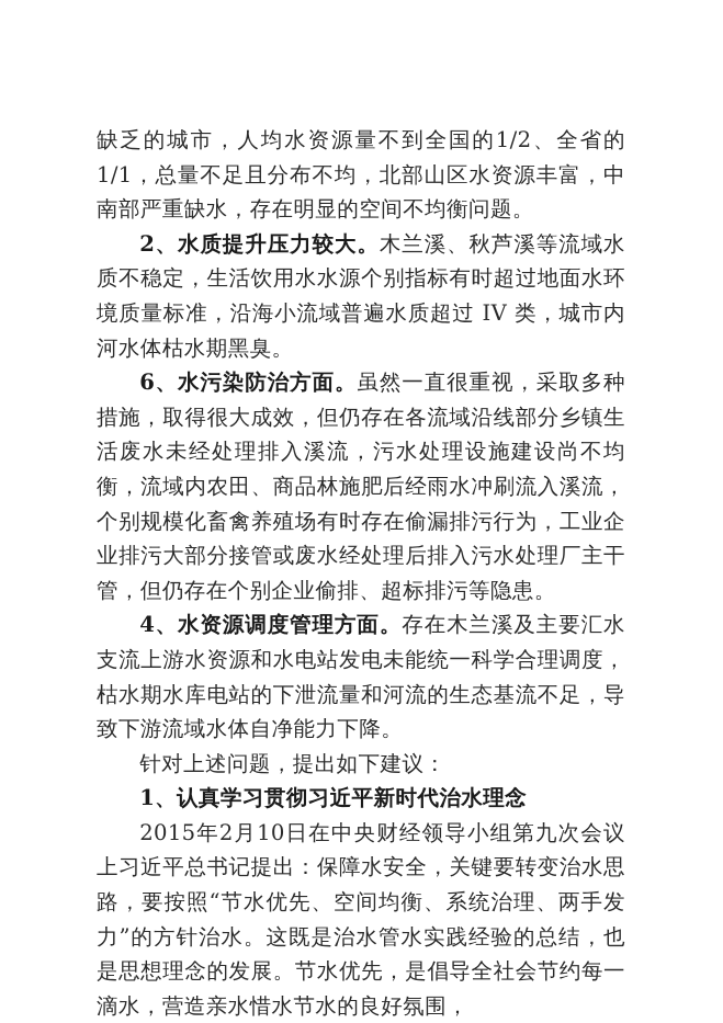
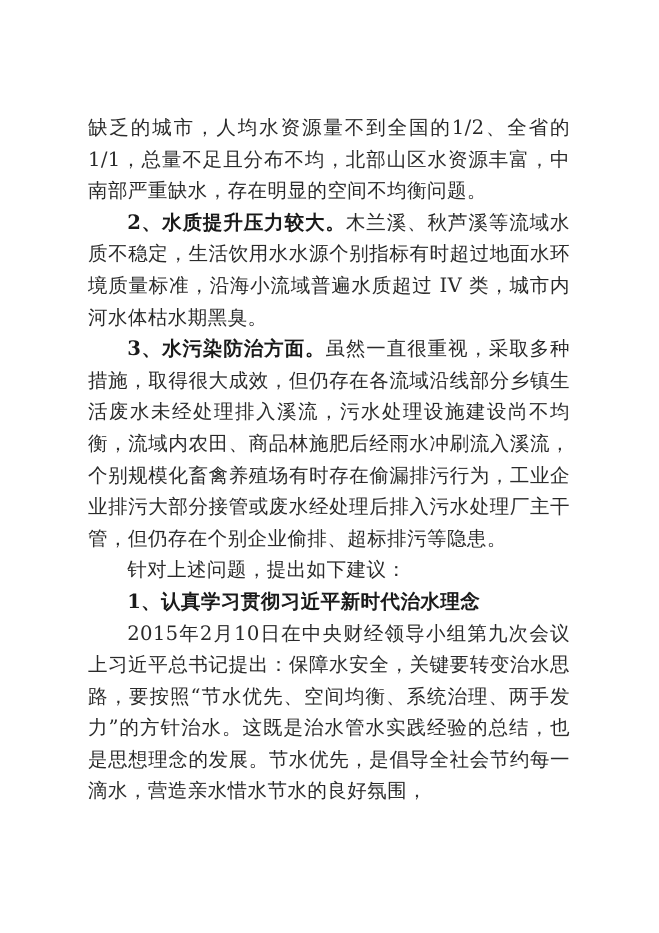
  缺乏的城市，人均水资源量不到全国的1/2、全省的1/1，总量不足且分布不均，北部山区水资源丰富，中南部严重缺水，存在明显的空间不均衡问题。
  2、水质提升压力较大。木兰溪、秋芦溪等流域水质不稳定，生活饮用水水源个别指标有时超过地面水环境质量标准，沿海小流域普遍水质超过 IV 类，城市内河水体枯水期黑臭。
- 6、水污染防治方面。虽然一直很重视，采取多种措施，取得很大成效，但仍存在各流域沿线部分乡镇生活废水未经处理排入溪流，污水处理设施建设尚不均衡，流域内农田、商品林施肥后经雨水冲刷流入溪流，个别规模化畜禽养殖场有时存在偷漏排污行为，工业企业排污大部分接管或废水经处理后排入污水处理厂主干管，但仍存在个别企业偷排、超标排污等隐患。
+ 3、水污染防治方面。虽然一直很重视，采取多种措施，取得很大成效，但仍存在各流域沿线部分乡镇生活废水未经处理排入溪流，污水处理设施建设尚不均衡，流域内农田、商品林施肥后经雨水冲刷流入溪流，个别规模化畜禽养殖场有时存在偷漏排污行为，工业企业排污大部分接管或废水经处理后排入污水处理厂主干管，但仍存在个别企业偷排、超标排污等隐患。
- 4、水资源调度管理方面。存在木兰溪及主要汇水支流上游水资源和水电站发电未能统一科学合理调度，枯水期水库电站的下泄流量和河流的生态基流不足，导致下游流域水体自净能力下降。
  针对上述问题，提出如下建议：
  1、认真学习贯彻习近平新时代治水理念
  2015年2月10日在中央财经领导小组第九次会议上习近平总书记提出：保障水安全，关键要转变治水思路，要按照“节水优先、空间均衡、系统治理、两手发力”的方针治水。这既是治水管水实践经验的总结，也是思想理念的发展。节水优先，是倡导全社会节约每一滴水，营造亲水惜水节水的良好氛围，
- 2
